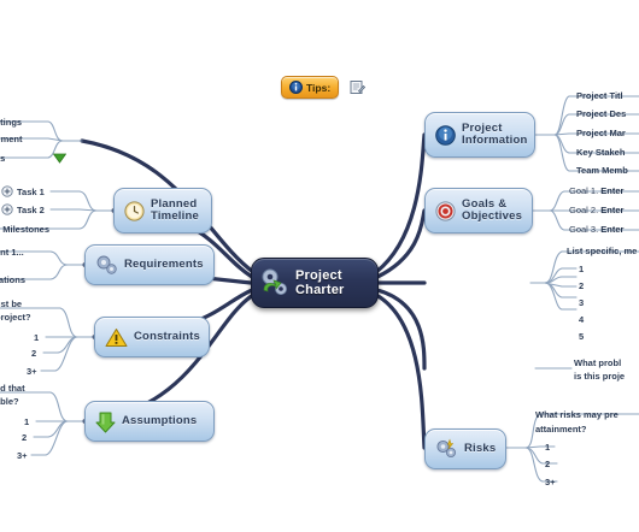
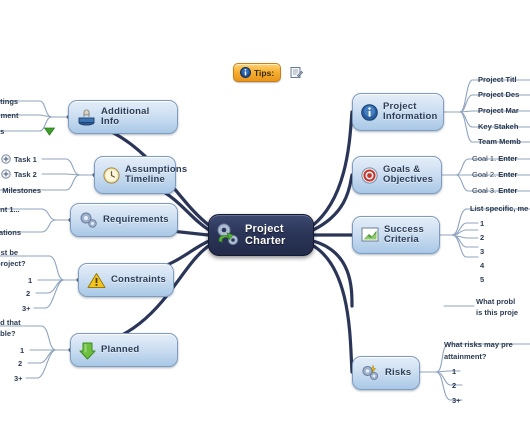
  Tips:
  Project
  Charter
  Project
  Information
  Goals &
  Objectives
+ Success
+ Criteria
  Risks
+ Additional Info
- Planned
+ Assumptions
  Timeline
  Requirements
  Constraints
- Assumptions
+ Planned
  Project Titl
  Project Des
  Project Mar
  Key Stakeh
  Team Memb
  Goal 1. Enter
  Goal 2. Enter
  Goal 3. Enter
  List specific, me
  1
  2
  3
  4
  5
  What probl
  is this proje
  What risks may pre
  attainment?
  1
  2
  3+
  tings
  ment
  Task 1
  Task 2
  Milestones
  nt 1...
  ations
  st be
  roject?
  1
  2
  3+
  d that
  ble?
  1
  2
  3+
